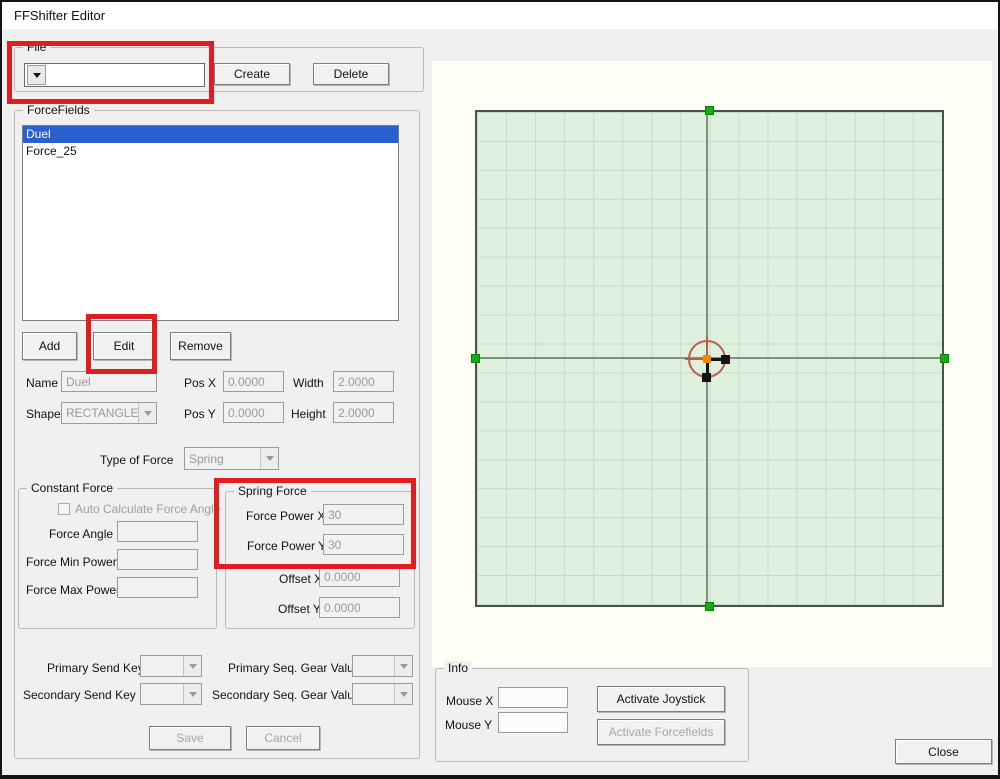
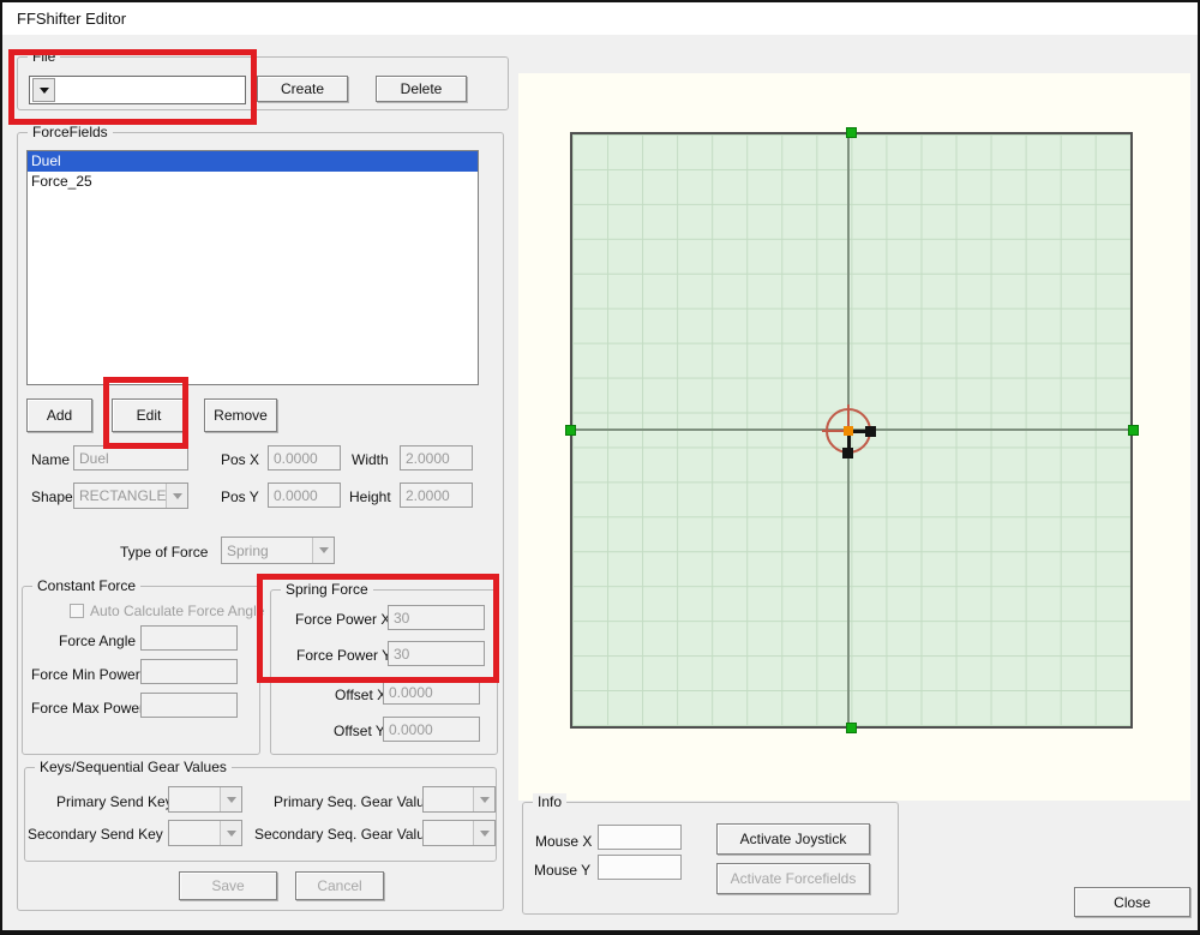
  FFShifter Editor
  File
  Create
  Delete
  ForceFields
  Duel
  Force_25
  Add
  Edit
  Remove
  Name
  Duel
  Pos X
  0.0000
  Width
  2.0000
  Shape
  RECTANGLE
  Pos Y
  0.0000
  Height
  2.0000
  Type of Force
  Spring
  Constant Force
  Auto Calculate Force Angle
  Force Angle
  Force Min Power
  Force Max Powe
  Spring Force
  Force Power X
  30
  Force Power
  30
  Offset
  0.0000
  Offset Y
  0.0000
+ Keys/Sequential Gear Values
  Primary Send Ke
  Primary Seq. Gear Valu
  Secondary Send Key
  Secondary Seq. Gear Valu
  Save
  Cancel
  Info
  Mouse X
  Mouse Y
  Activate Joystick
  Activate Forcefields
  Close
